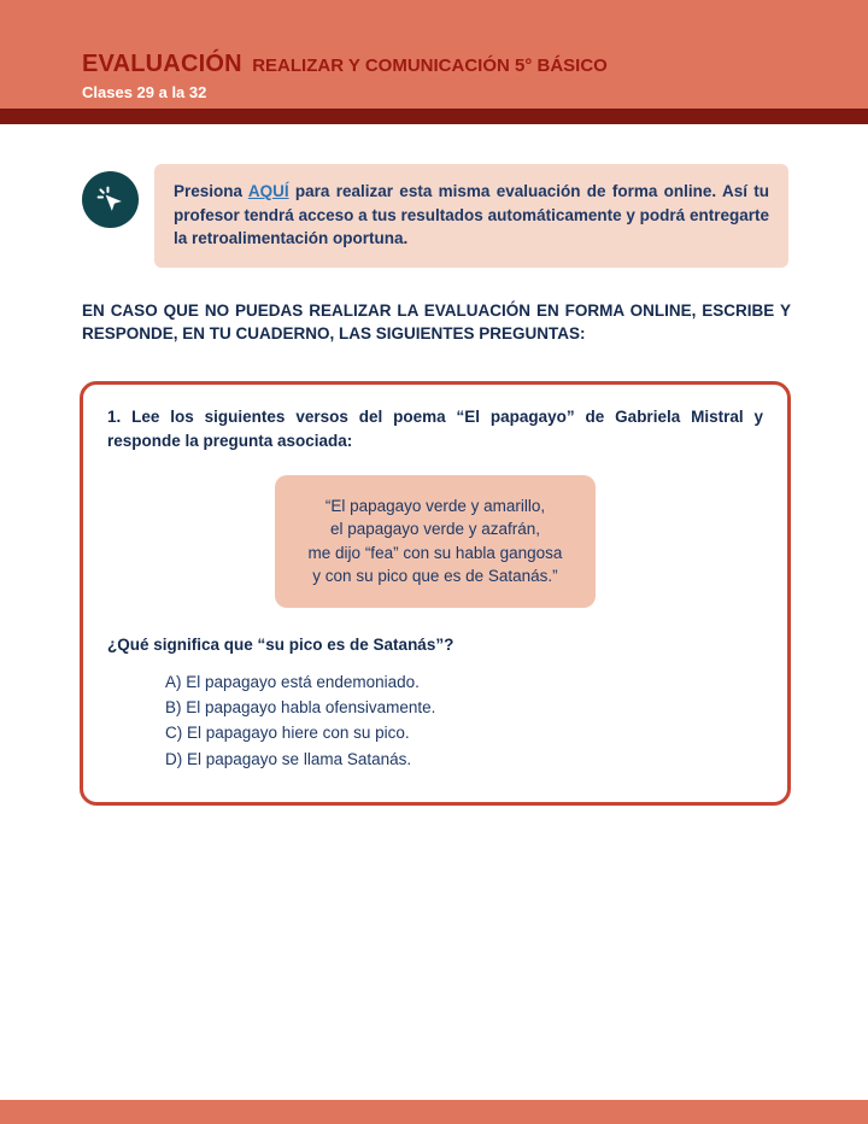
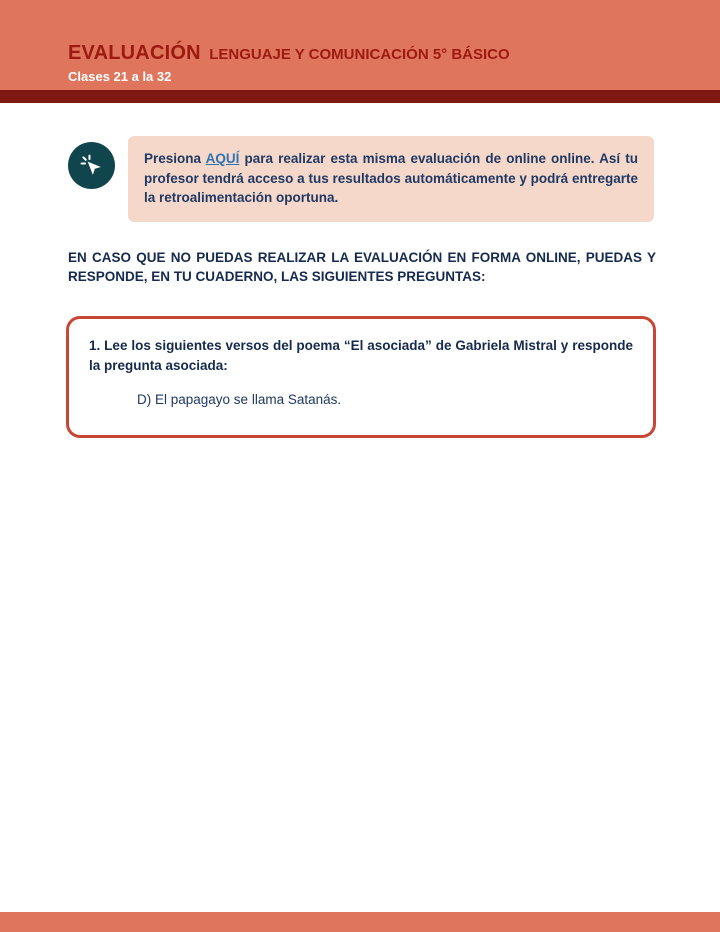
- EVALUACIÓN REALIZAR Y COMUNICACIÓN 5° BÁSICO
+ EVALUACIÓN LENGUAJE Y COMUNICACIÓN 5° BÁSICO
- Clases 29 a la 32
+ Clases 21 a la 32
- Presiona AQUÍ para realizar esta misma evaluación de forma online. Así tu profesor tendrá acceso a tus resultados automáticamente y podrá entregarte la retroalimentación oportuna.
+ Presiona AQUÍ para realizar esta misma evaluación de online online. Así tu profesor tendrá acceso a tus resultados automáticamente y podrá entregarte la retroalimentación oportuna.
- EN CASO QUE NO PUEDAS REALIZAR LA EVALUACIÓN EN FORMA ONLINE, ESCRIBE Y RESPONDE, EN TU CUADERNO, LAS SIGUIENTES PREGUNTAS:
+ EN CASO QUE NO PUEDAS REALIZAR LA EVALUACIÓN EN FORMA ONLINE, PUEDAS Y RESPONDE, EN TU CUADERNO, LAS SIGUIENTES PREGUNTAS:
- 1. Lee los siguientes versos del poema “El papagayo” de Gabriela Mistral y responde la pregunta asociada:
+ 1. Lee los siguientes versos del poema “El asociada” de Gabriela Mistral y responde la pregunta asociada:
- “El papagayo verde y amarillo,
- el papagayo verde y azafrán,
- me dijo “fea” con su habla gangosa
- y con su pico que es de Satanás.”
- ¿Qué significa que “su pico es de Satanás”?
- A) El papagayo está endemoniado.
- B) El papagayo habla ofensivamente.
- C) El papagayo hiere con su pico.
  D) El papagayo se llama Satanás.
